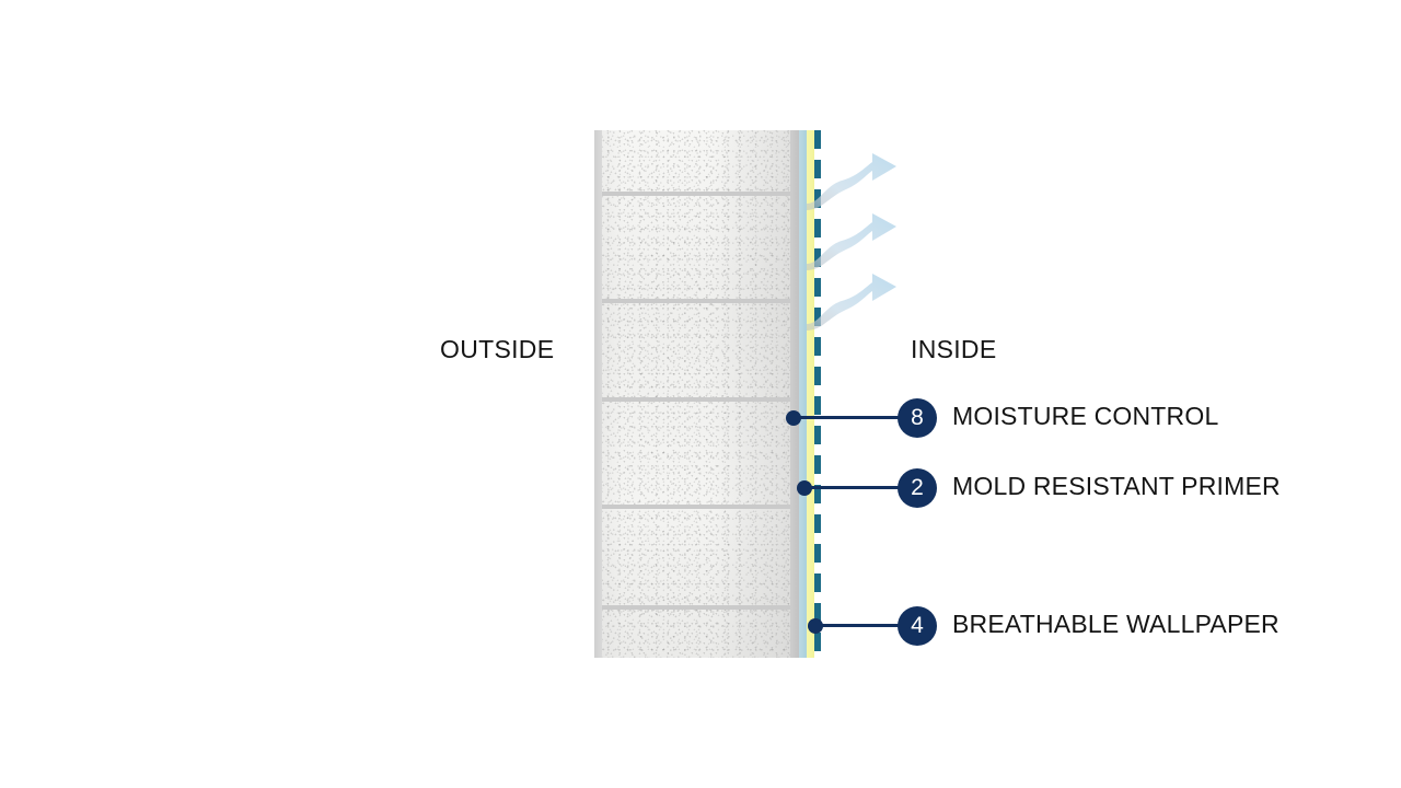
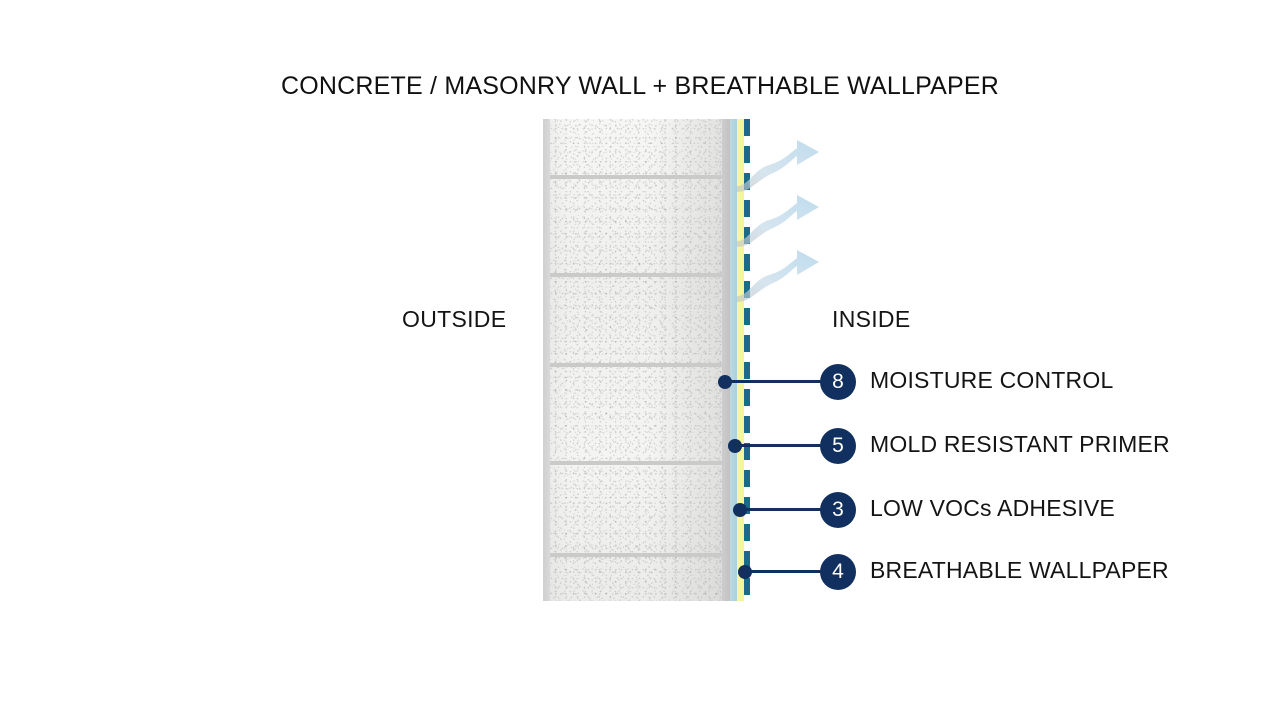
+ CONCRETE / MASONRY WALL + BREATHABLE WALLPAPER
  OUTSIDE
  INSIDE
  8
  MOISTURE CONTROL
- 2
+ 5
  MOLD RESISTANT PRIMER
+ 3
+ LOW VOCs ADHESIVE
  4
  BREATHABLE WALLPAPER
